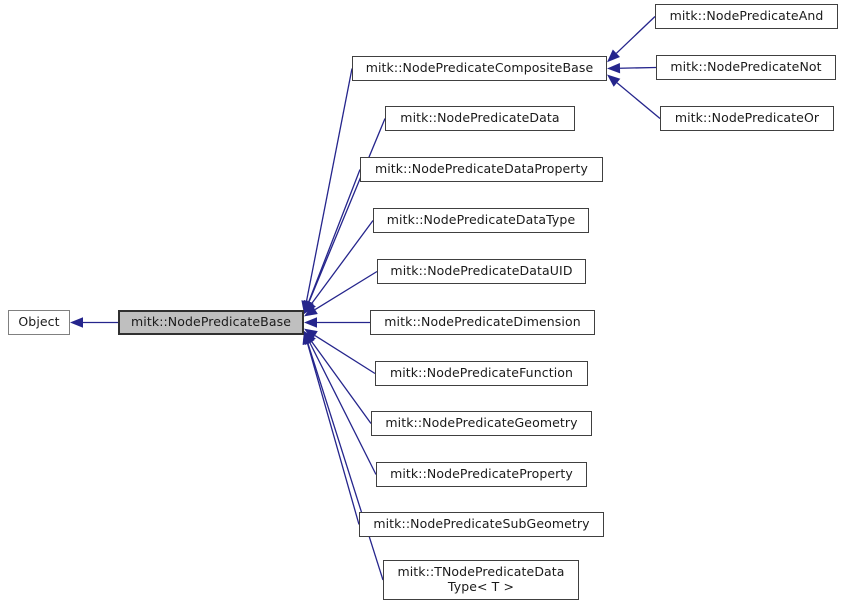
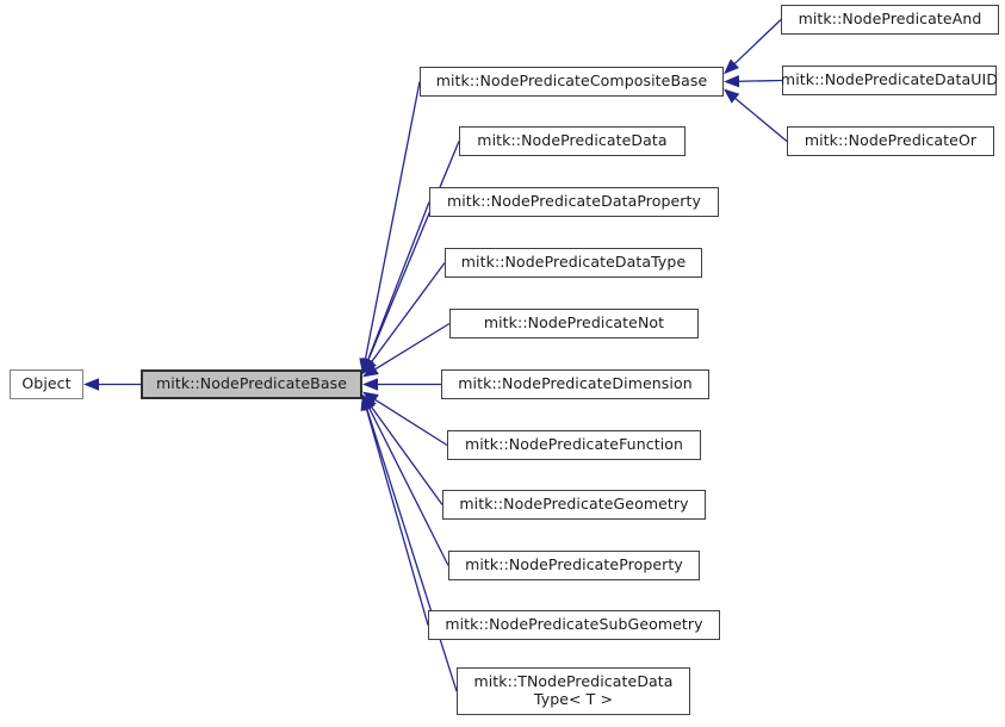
  Object
  mitk::NodePredicateBase
  mitk::NodePredicateCompositeBase
  mitk::NodePredicateData
  mitk::NodePredicateDataProperty
  mitk::NodePredicateDataType
- mitk::NodePredicateDataUID
+ mitk::NodePredicateNot
  mitk::NodePredicateDimension
  mitk::NodePredicateFunction
  mitk::NodePredicateGeometry
  mitk::NodePredicateProperty
  mitk::NodePredicateSubGeometry
  mitk::TNodePredicateData
  Type< T >
  mitk::NodePredicateAnd
- mitk::NodePredicateNot
+ mitk::NodePredicateDataUID
  mitk::NodePredicateOr
